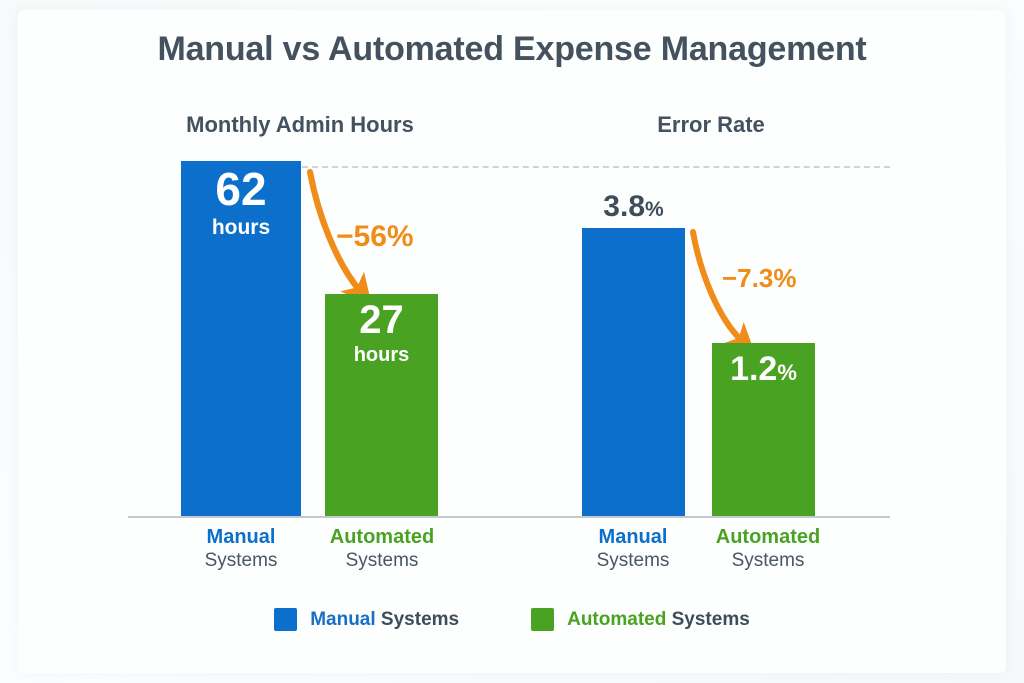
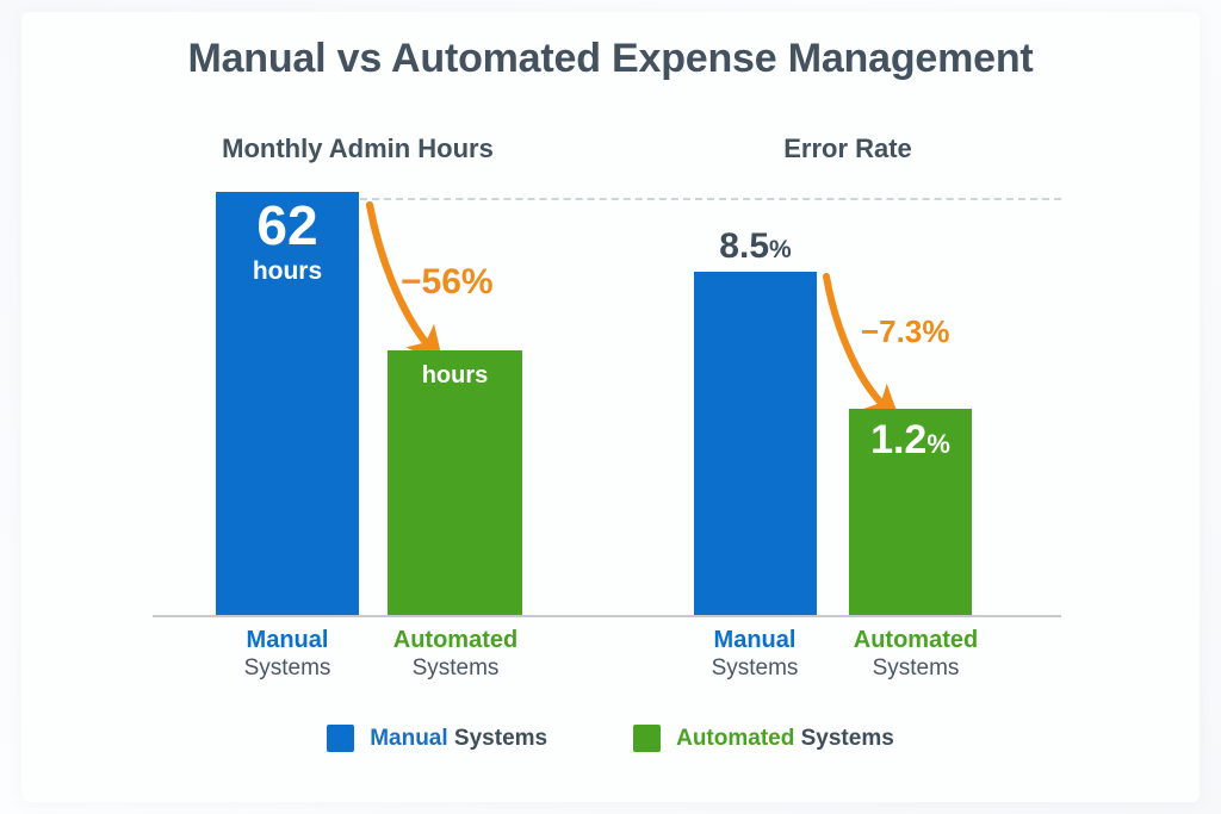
  Manual vs Automated Expense Management
  Monthly Admin Hours
  Error Rate
  62
  hours
- 27
  hours
  1.2%
- 3.8%
+ 8.5%
  −56%
  −7.3%
  Manual
  Systems
  Automated
  Systems
  Manual
  Systems
  Automated
  Systems
  Manual Systems
  Automated Systems
